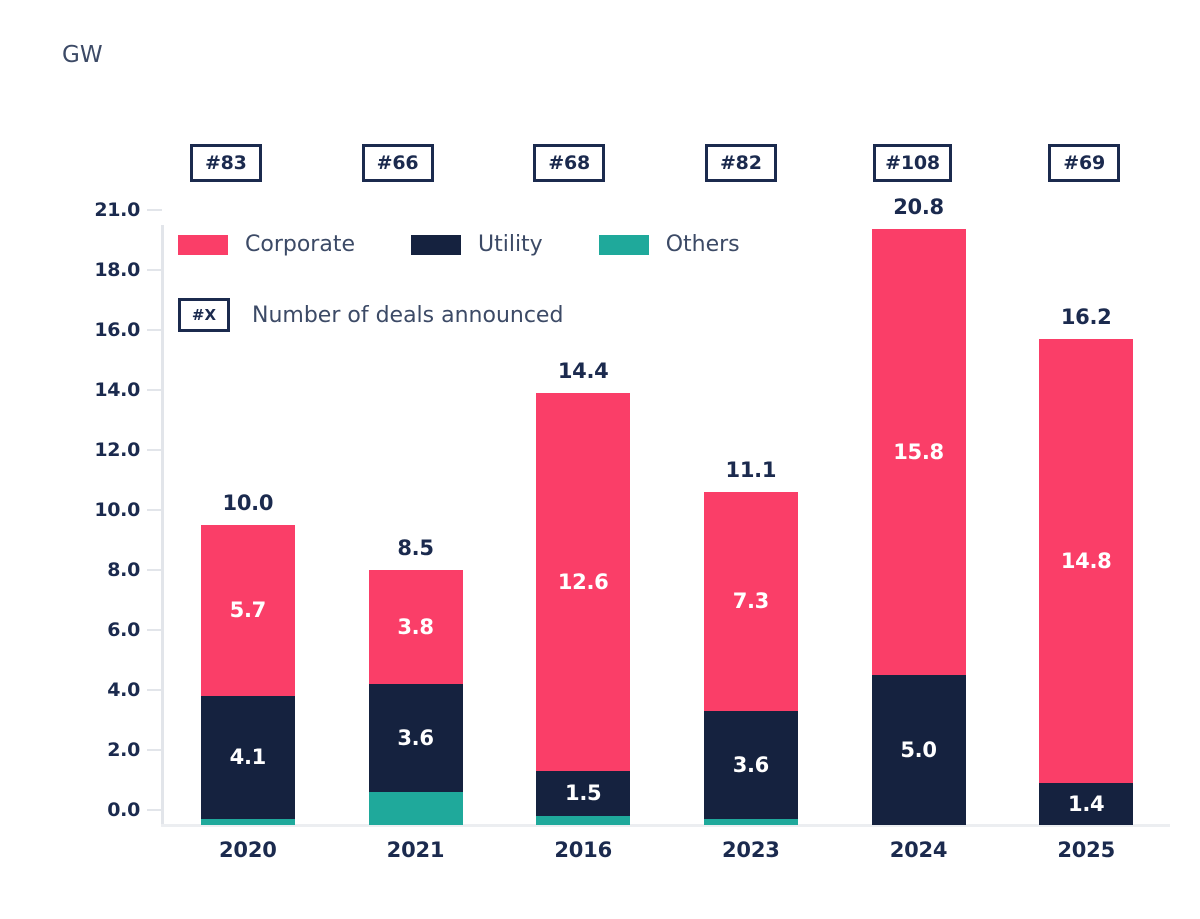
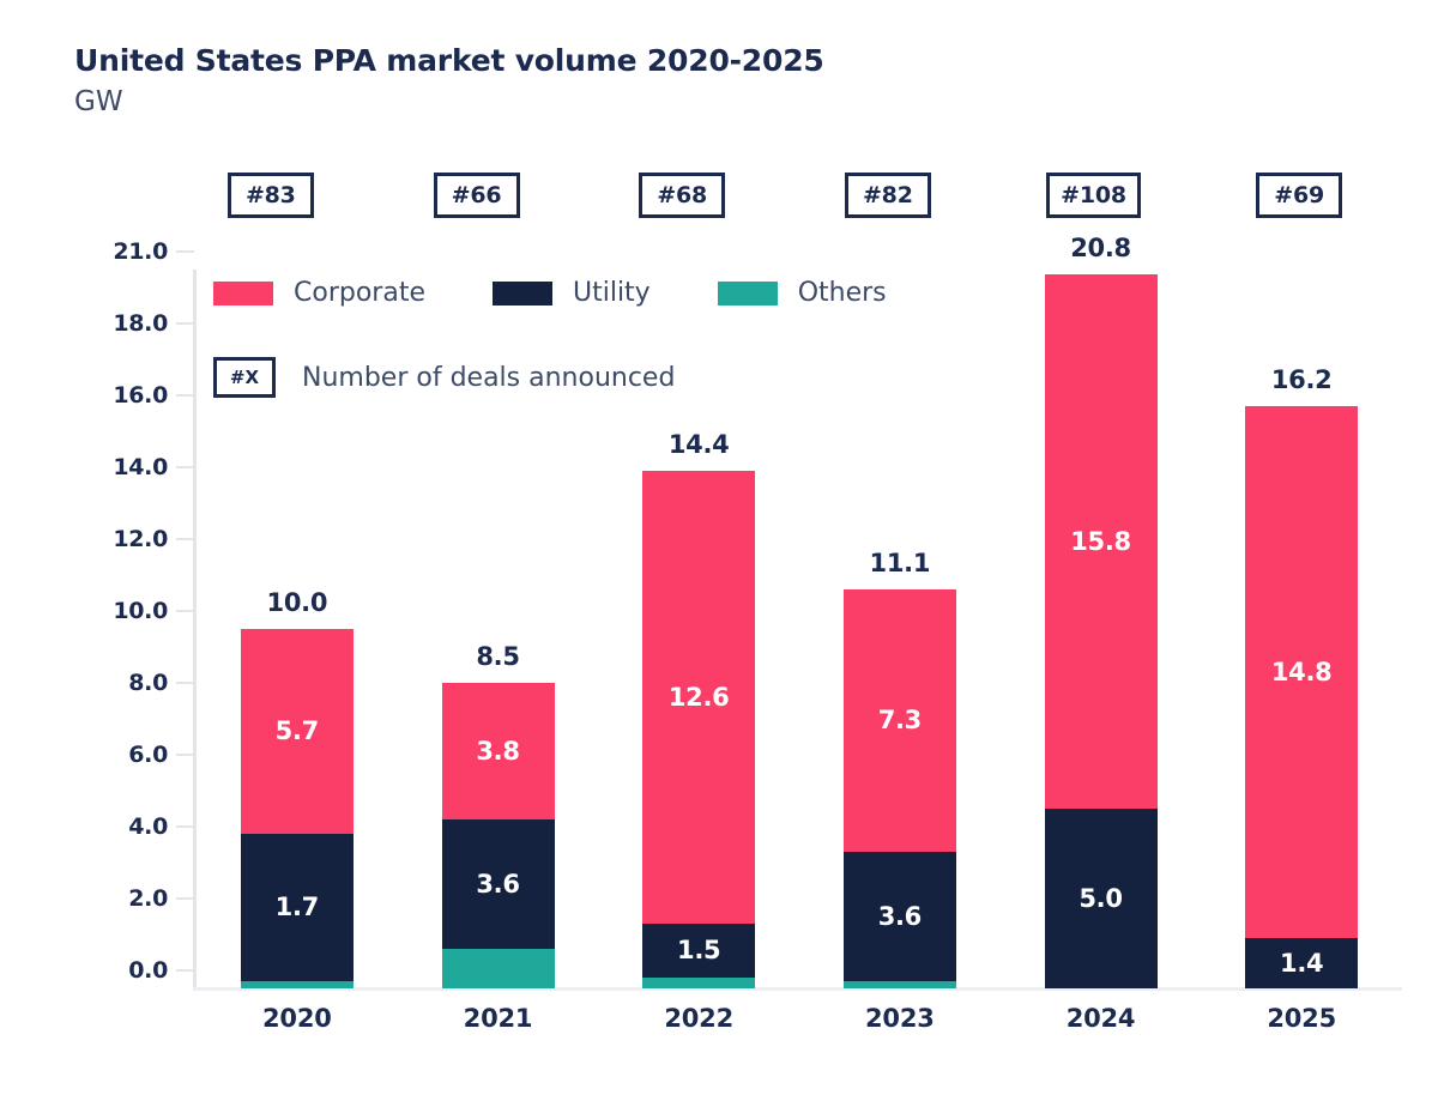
+ United States PPA market volume 2020-2025
  GW
  #83
  #66
  #68
  #82
  #108
  #69
  0.0
  2.0
  4.0
  6.0
  8.0
  10.0
  12.0
  14.0
  16.0
  18.0
  21.0
  5.7
- 4.1
+ 1.7
  10.0
  3.8
  3.6
  8.5
  12.6
  1.5
  14.4
  7.3
  3.6
  11.1
  15.8
  5.0
  20.8
  14.8
  1.4
  16.2
  2020
  2021
- 2016
+ 2022
  2023
  2024
  2025
  Corporate
  Utility
  Others
  #X
  Number of deals announced
